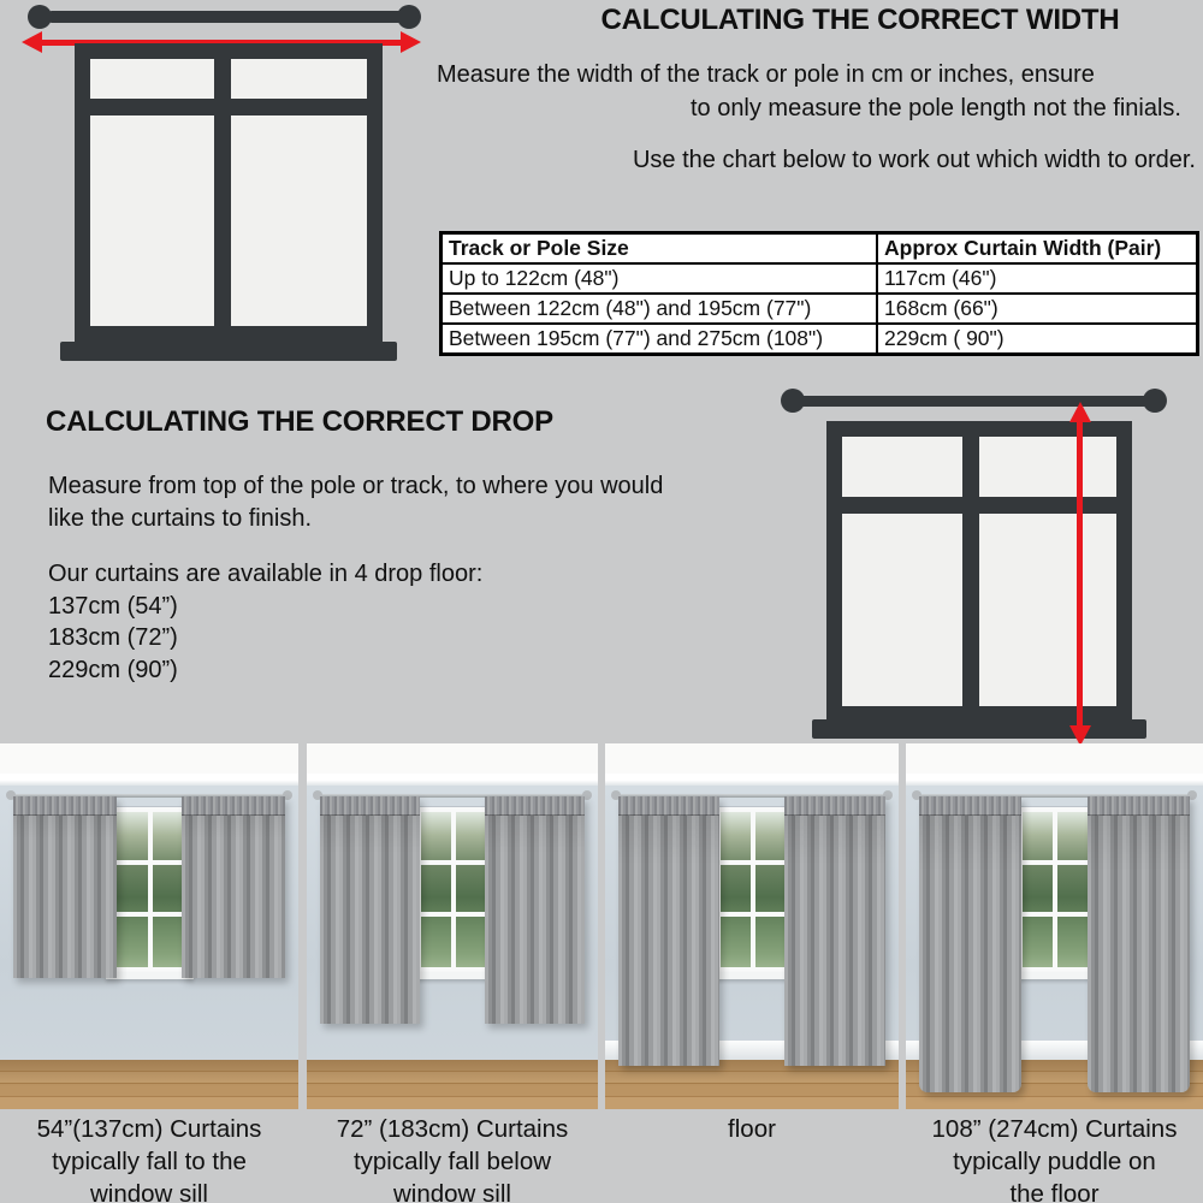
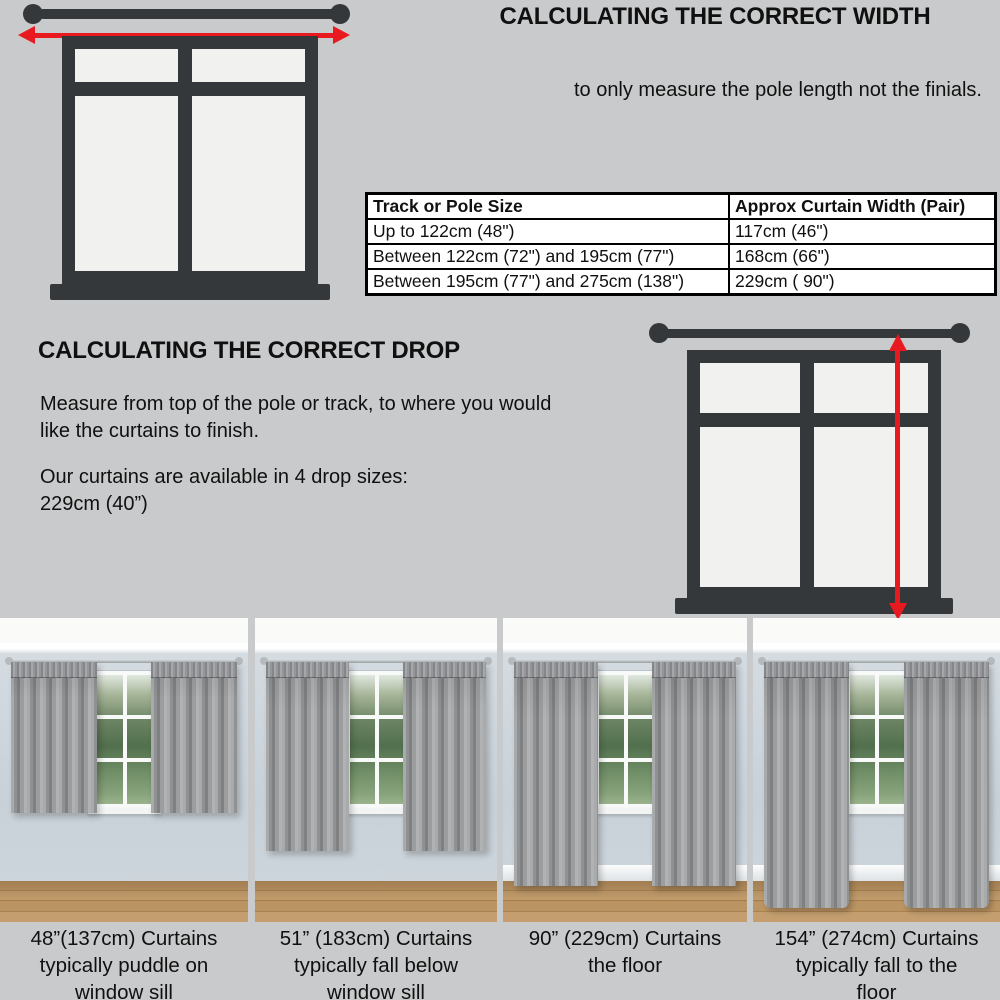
  CALCULATING THE CORRECT WIDTH
- Measure the width of the track or pole in cm or inches, ensure
  to only measure the pole length not the finials.
- Use the chart below to work out which width to order.
  Track or Pole Size	Approx Curtain Width (Pair)
  Up to 122cm (48")	117cm (46")
- Between 122cm (48") and 195cm (77")	168cm (66")
+ Between 122cm (72") and 195cm (77")	168cm (66")
- Between 195cm (77") and 275cm (108")	229cm ( 90")
+ Between 195cm (77") and 275cm (138")	229cm ( 90")
  CALCULATING THE CORRECT DROP
  Measure from top of the pole or track, to where you would
  like the curtains to finish.
- Our curtains are available in 4 drop floor:
+ Our curtains are available in 4 drop sizes:
- 137cm (54”)
- 183cm (72”)
- 229cm (90”)
+ 229cm (40”)
- 54”(137cm) Curtains
+ 48”(137cm) Curtains
- typically fall to the
+ typically puddle on
  window sill
- 72” (183cm) Curtains
+ 51” (183cm) Curtains
  typically fall below
  window sill
+ 90” (229cm) Curtains
- floor
+ the floor
- 108” (274cm) Curtains
+ 154” (274cm) Curtains
- typically puddle on
+ typically fall to the
- the floor
+ floor
